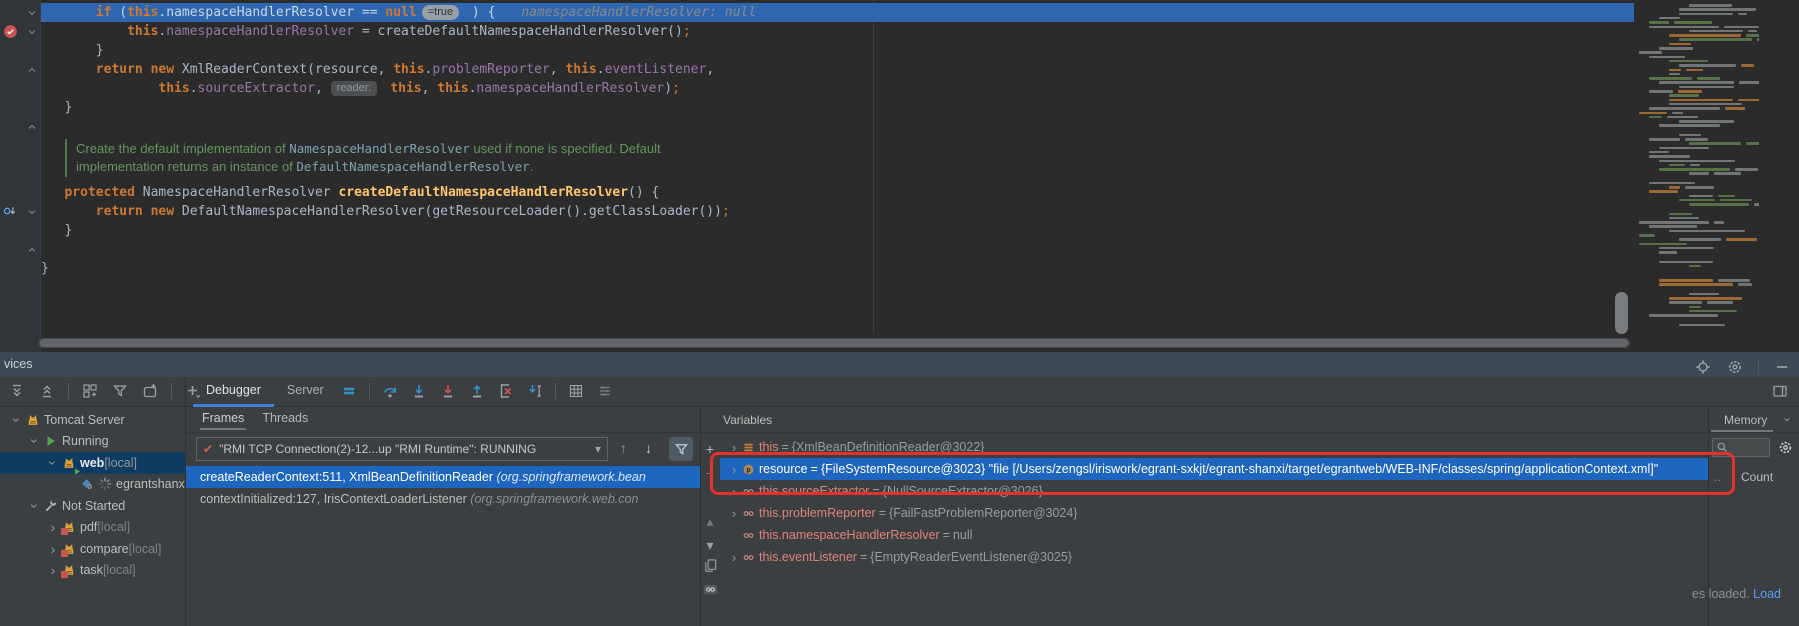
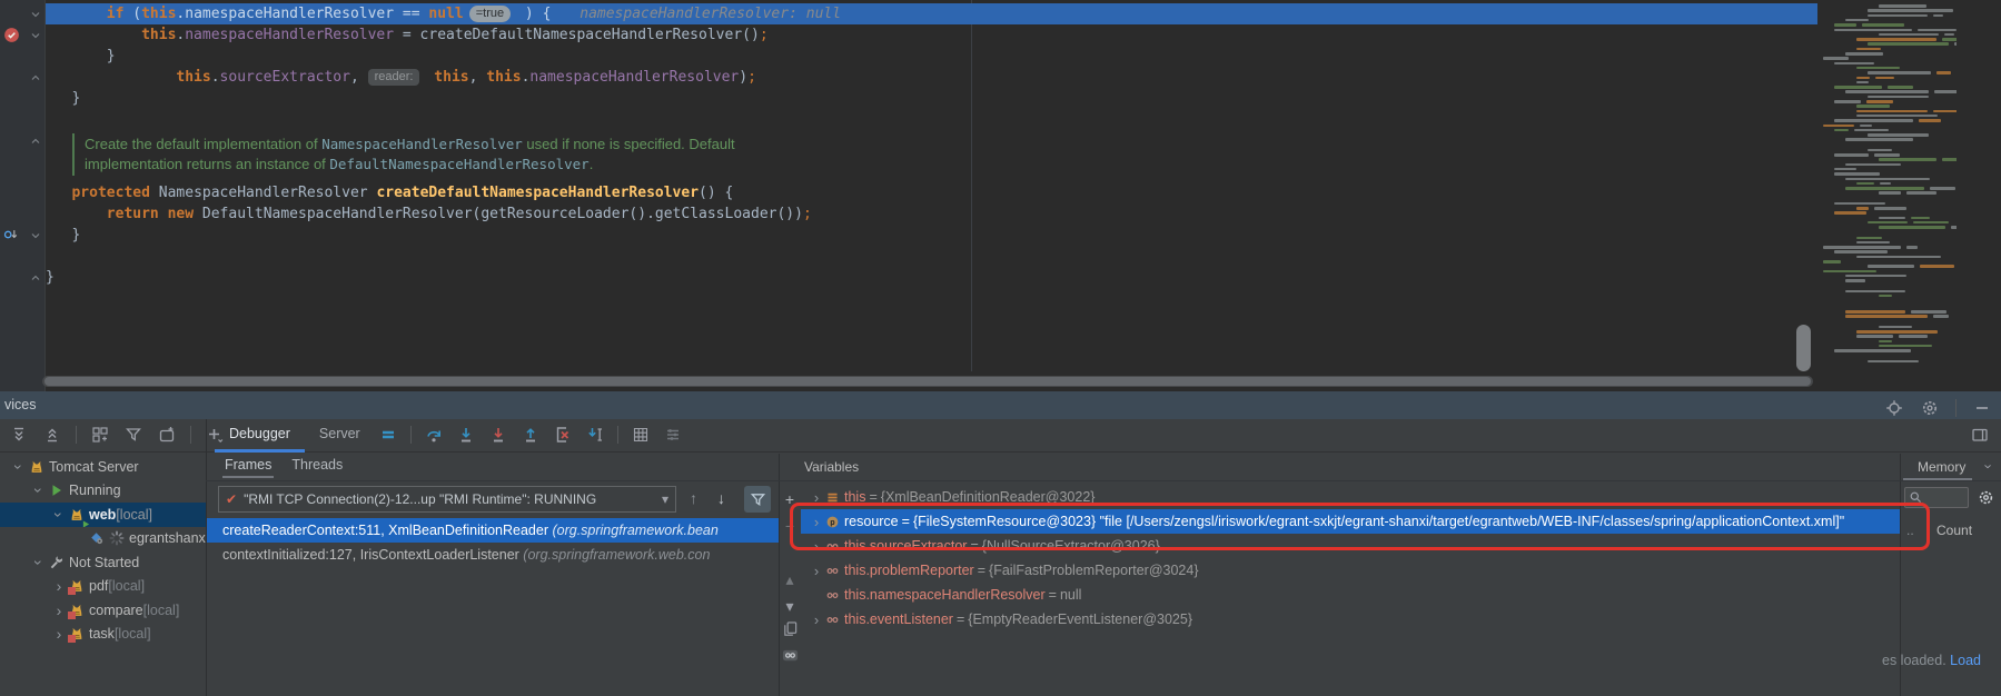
  if (this.namespaceHandlerResolver == null =true ) { namespaceHandlerResolver: null
  this.namespaceHandlerResolver = createDefaultNamespaceHandlerResolver();
  }
- return new XmlReaderContext(resource, this.problemReporter, this.eventListener,
  this.sourceExtractor, reader: this, this.namespaceHandlerResolver);
  }
  Create the default implementation of NamespaceHandlerResolver used if none is specified. Default
  implementation returns an instance of DefaultNamespaceHandlerResolver.
  protected NamespaceHandlerResolver createDefaultNamespaceHandlerResolver() {
  return new DefaultNamespaceHandlerResolver(getResourceLoader().getClassLoader());
  }
  }
  vices
  Debugger
  Server
  Tomcat Server
  Running
  web
  [local]
  egrantshanx
  Not Started
  ›
  pdf
  [local]
  ›
  compare
  [local]
  ›
  task
  [local]
  Frames Threads
  ✔
  "RMI TCP Connection(2)-12...up "RMI Runtime": RUNNING
  ▾
  ↑
  ↓
  createReaderContext:511, XmlBeanDefinitionReader (org.springframework.bean
  contextInitialized:127, IrisContextLoaderListener (org.springframework.web.con
  +
  −
  ▴
  ▾
  Variables
  ›
  this
  =
  {XmlBeanDefinitionReader@3022}
  ›
  p
  resource
  =
  {FileSystemResource@3023} "file [/Users/zengsl/iriswork/egrant-sxkjt/egrant-shanxi/target/egrantweb/WEB-INF/classes/spring/applicationContext.xml]"
  ›
  this.sourceExtractor
  =
  {NullSourceExtractor@3026}
  ›
  this.problemReporter
  =
  {FailFastProblemReporter@3024}
  this.namespaceHandlerResolver
  =
  null
  ›
  this.eventListener
  =
  {EmptyReaderEventListener@3025}
  Memory
  ..
  Count
  es loaded. Load
